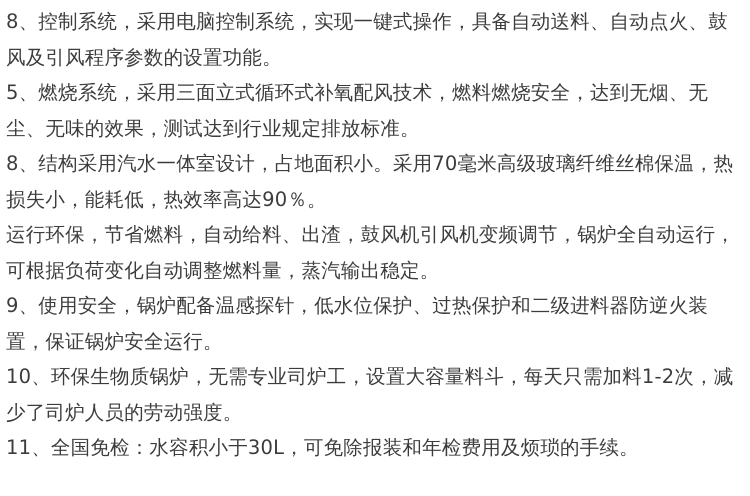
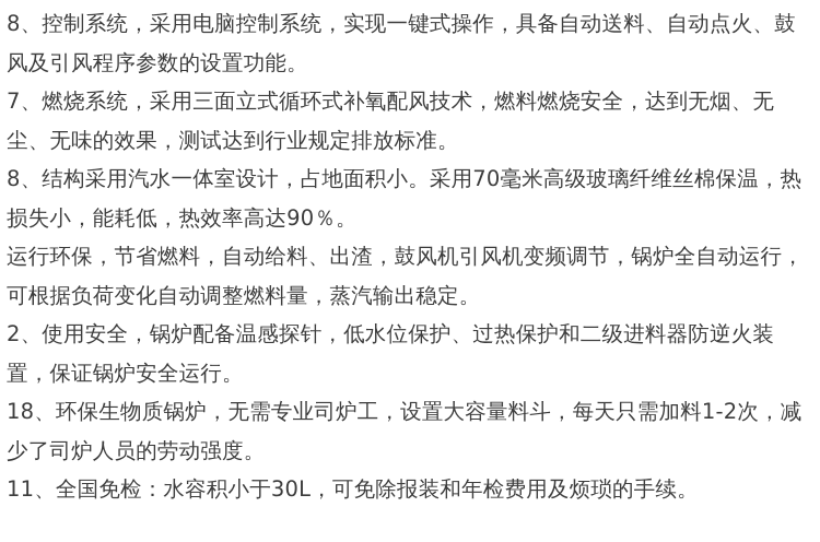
  8、控制系统，采用电脑控制系统，实现一键式操作，具备自动送料、自动点火、鼓风及引风程序参数的设置功能。
- 5、燃烧系统，采用三面立式循环式补氧配风技术，燃料燃烧安全，达到无烟、无尘、无味的效果，测试达到行业规定排放标准。
+ 7、燃烧系统，采用三面立式循环式补氧配风技术，燃料燃烧安全，达到无烟、无尘、无味的效果，测试达到行业规定排放标准。
  8、结构采用汽水一体室设计，占地面积小。采用70毫米高级玻璃纤维丝棉保温，热损失小，能耗低，热效率高达90％。
  运行环保，节省燃料，自动给料、出渣，鼓风机引风机变频调节，锅炉全自动运行，可根据负荷变化自动调整燃料量，蒸汽输出稳定。
- 9、使用安全，锅炉配备温感探针，低水位保护、过热保护和二级进料器防逆火装置，保证锅炉安全运行。
+ 2、使用安全，锅炉配备温感探针，低水位保护、过热保护和二级进料器防逆火装置，保证锅炉安全运行。
- 10、环保生物质锅炉，无需专业司炉工，设置大容量料斗，每天只需加料1-2次，减少了司炉人员的劳动强度。
+ 18、环保生物质锅炉，无需专业司炉工，设置大容量料斗，每天只需加料1-2次，减少了司炉人员的劳动强度。
  11、全国免检：水容积小于30L，可免除报装和年检费用及烦琐的手续。
